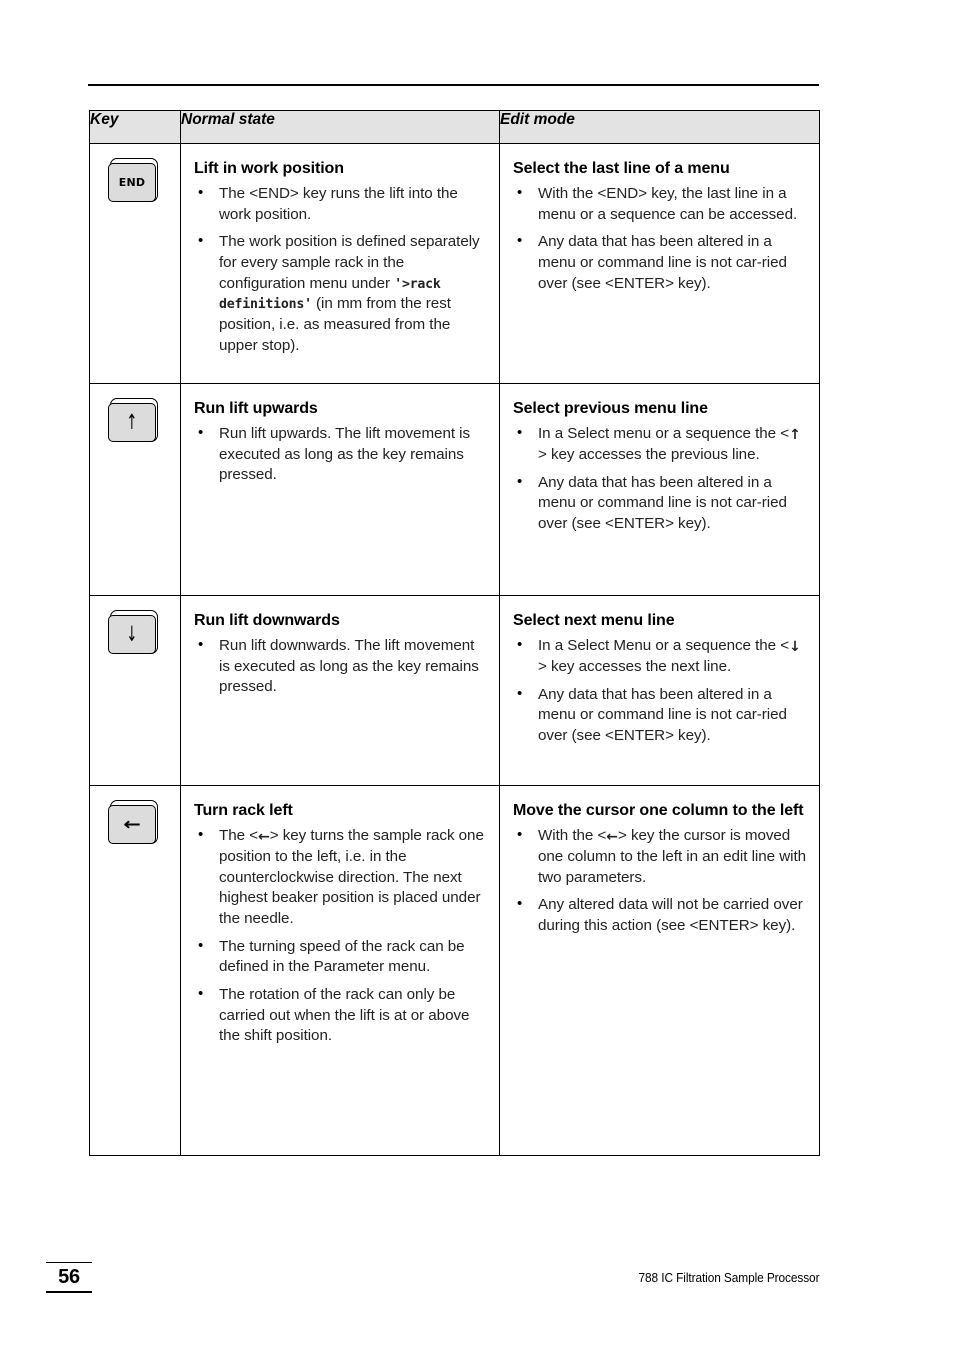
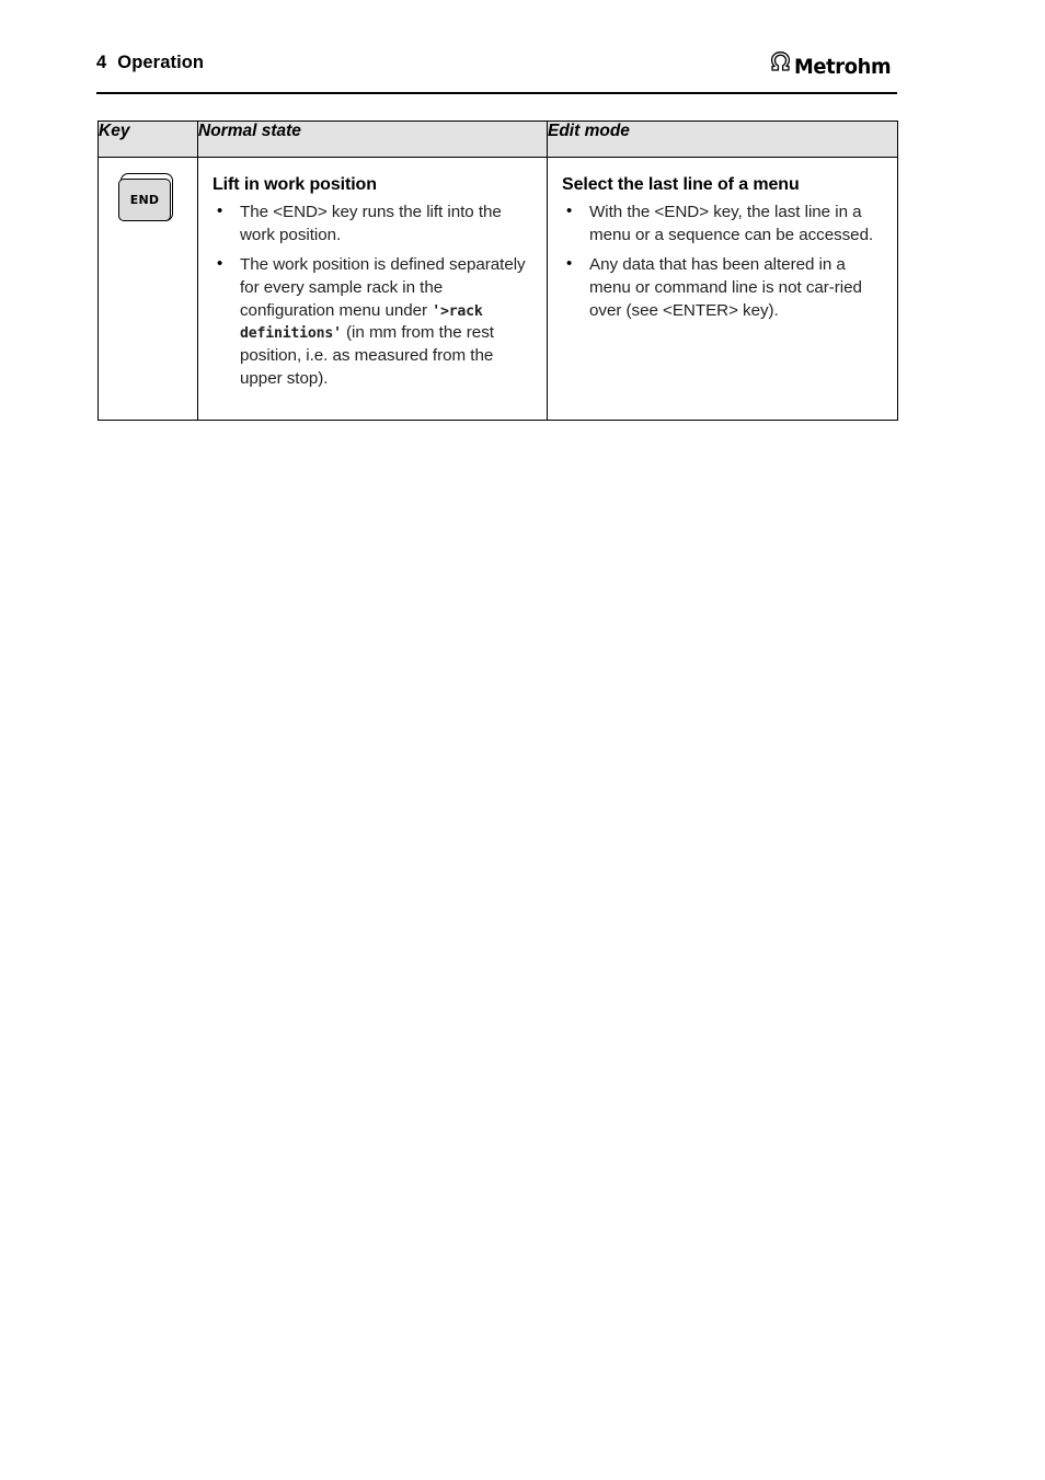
+ 4 Operation
+ Metrohm
  Key	Normal state	Edit mode
  END	Lift in work positionThe <END> key runs the lift into the work position.The work position is defined separately for every sample rack in the configuration menu under '>rack definitions' (in mm from the rest position, i.e. as measured from the upper stop).	Select the last line of a menuWith the <END> key, the last line in a menu or a sequence can be accessed.Any data that has been altered in a menu or command line is not car-ried over (see <ENTER> key).
- ↑	Run lift upwardsRun lift upwards. The lift movement is executed as long as the key remains pressed.	Select previous menu lineIn a Select menu or a sequence the <↑> key accesses the previous line.Any data that has been altered in a menu or command line is not car-ried over (see <ENTER> key).
- ↓	Run lift downwardsRun lift downwards. The lift movement is executed as long as the key remains pressed.	Select next menu lineIn a Select Menu or a sequence the <↓> key accesses the next line.Any data that has been altered in a menu or command line is not car-ried over (see <ENTER> key).
- ←	Turn rack leftThe <←> key turns the sample rack one position to the left, i.e. in the counterclockwise direction. The next highest beaker position is placed under the needle.The turning speed of the rack can be defined in the Parameter menu.The rotation of the rack can only be carried out when the lift is at or above the shift position.	Move the cursor one column to the leftWith the <←> key the cursor is moved one column to the left in an edit line with two parameters.Any altered data will not be carried over during this action (see <ENTER> key).
- 56
- 788 IC Filtration Sample Processor
